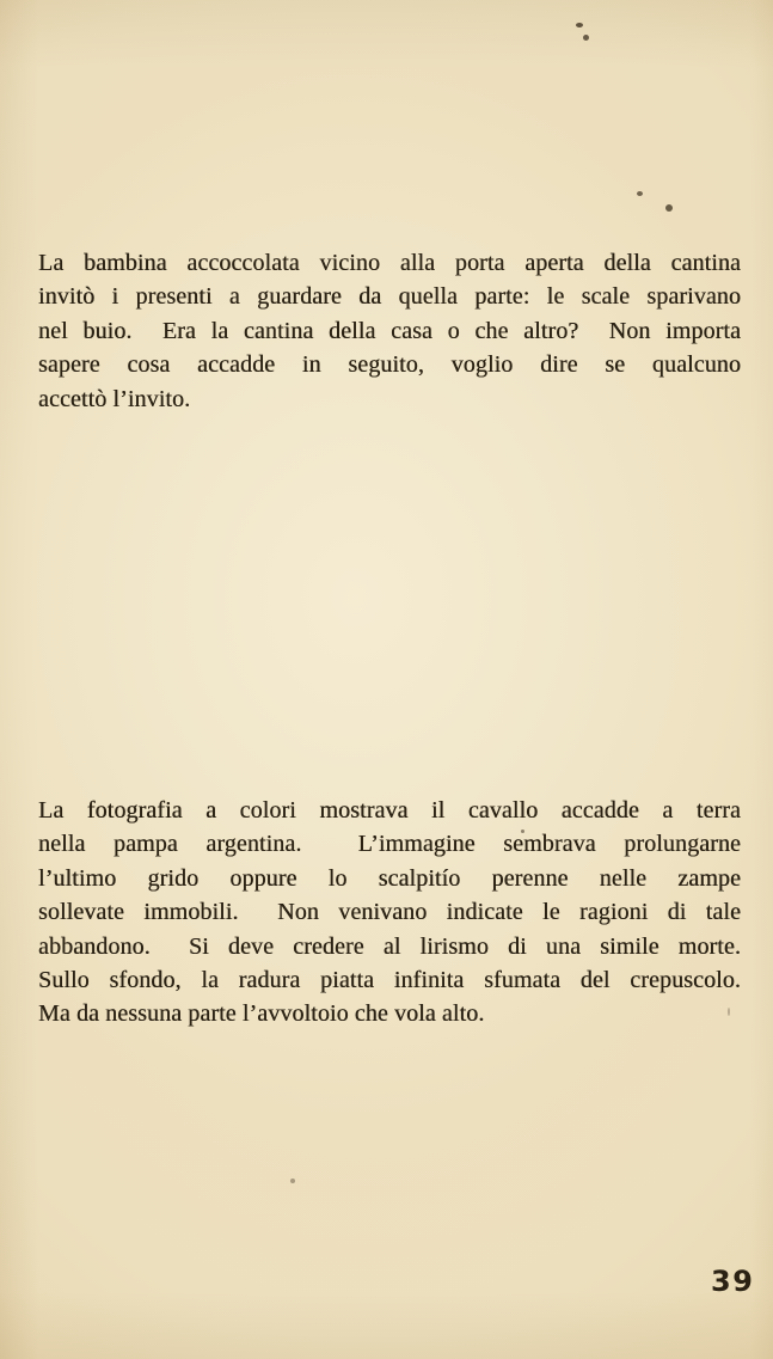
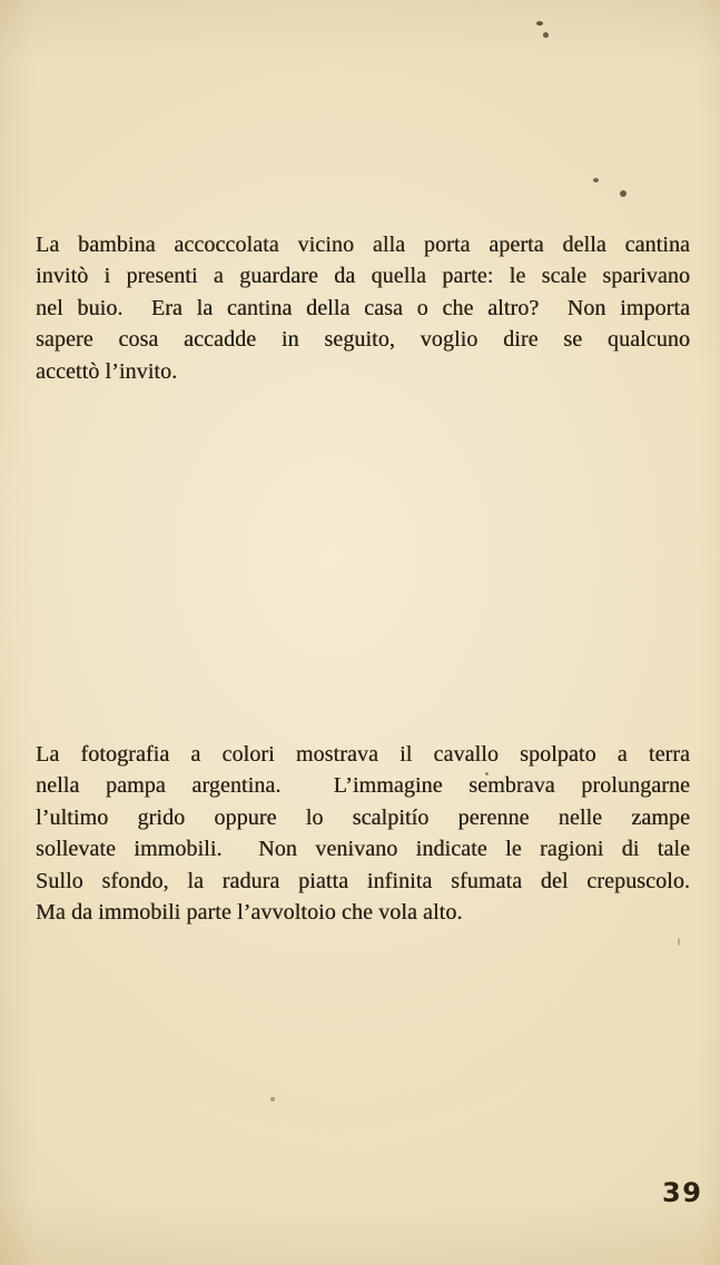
  La bambina accoccolata vicino alla porta aperta della cantina
  invitò i presenti a guardare da quella parte: le scale sparivano
  nel buio. Era la cantina della casa o che altro? Non importa
  sapere cosa accadde in seguito, voglio dire se qualcuno
  accettò l’invito.
- La fotografia a colori mostrava il cavallo accadde a terra
+ La fotografia a colori mostrava il cavallo spolpato a terra
  nella pampa argentina. L’immagine sembrava prolungarne
  l’ultimo grido oppure lo scalpitío perenne nelle zampe
  sollevate immobili. Non venivano indicate le ragioni di tale
- abbandono. Si deve credere al lirismo di una simile morte.
  Sullo sfondo, la radura piatta infinita sfumata del crepuscolo.
- Ma da nessuna parte l’avvoltoio che vola alto.
+ Ma da immobili parte l’avvoltoio che vola alto.
  39
